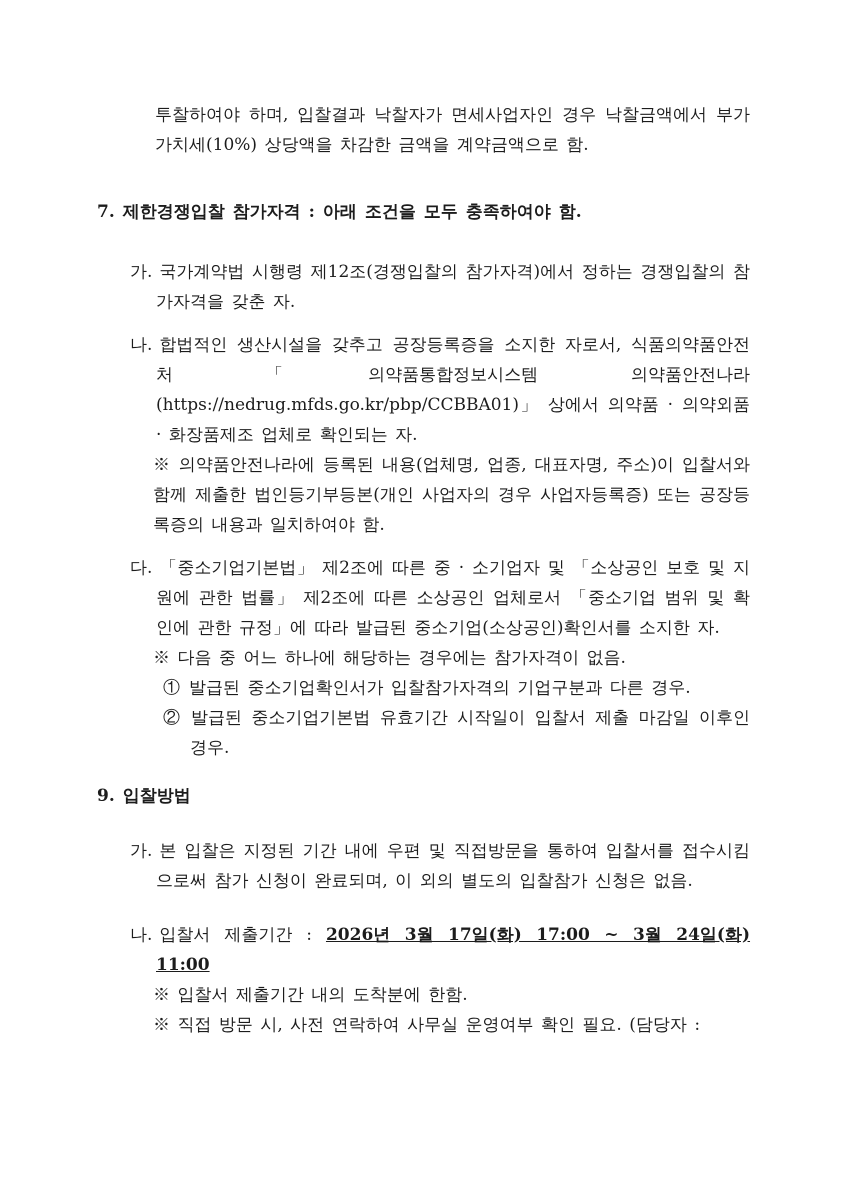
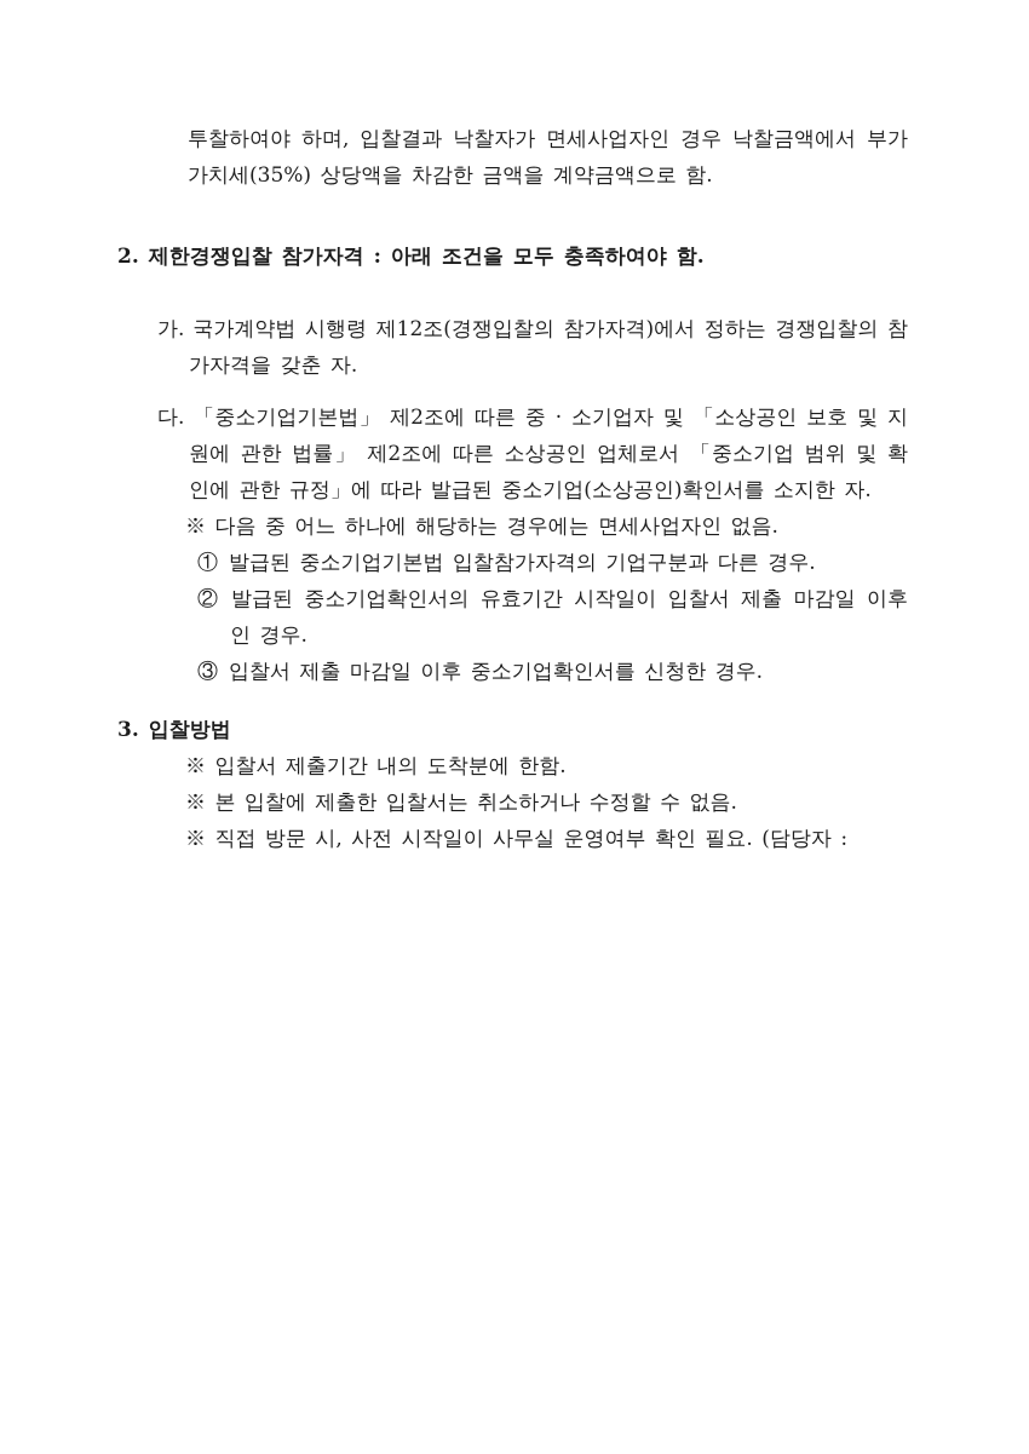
- 투찰하여야 하며, 입찰결과 낙찰자가 면세사업자인 경우 낙찰금액에서 부가가치세(10%) 상당액을 차감한 금액을 계약금액으로 함.
+ 투찰하여야 하며, 입찰결과 낙찰자가 면세사업자인 경우 낙찰금액에서 부가가치세(35%) 상당액을 차감한 금액을 계약금액으로 함.
- 7. 제한경쟁입찰 참가자격 : 아래 조건을 모두 충족하여야 함.
+ 2. 제한경쟁입찰 참가자격 : 아래 조건을 모두 충족하여야 함.
  가. 국가계약법 시행령 제12조(경쟁입찰의 참가자격)에서 정하는 경쟁입찰의 참가자격을 갖춘 자.
- 나. 합법적인 생산시설을 갖추고 공장등록증을 소지한 자로서, 식품의약품안전처 「의약품통합정보시스템 의약품안전나라(https://nedrug.mfds.go.kr/pbp/CCBBA01)」 상에서 의약품 · 의약외품 · 화장품제조 업체로 확인되는 자.
- ※ 의약품안전나라에 등록된 내용(업체명, 업종, 대표자명, 주소)이 입찰서와 함께 제출한 법인등기부등본(개인 사업자의 경우 사업자등록증) 또는 공장등록증의 내용과 일치하여야 함.
  다. 「중소기업기본법」 제2조에 따른 중 · 소기업자 및 「소상공인 보호 및 지원에 관한 법률」 제2조에 따른 소상공인 업체로서 「중소기업 범위 및 확인에 관한 규정」에 따라 발급된 중소기업(소상공인)확인서를 소지한 자.
- ※ 다음 중 어느 하나에 해당하는 경우에는 참가자격이 없음.
+ ※ 다음 중 어느 하나에 해당하는 경우에는 면세사업자인 없음.
- ① 발급된 중소기업확인서가 입찰참가자격의 기업구분과 다른 경우.
+ ① 발급된 중소기업기본법 입찰참가자격의 기업구분과 다른 경우.
- ② 발급된 중소기업기본법 유효기간 시작일이 입찰서 제출 마감일 이후인 경우.
+ ② 발급된 중소기업확인서의 유효기간 시작일이 입찰서 제출 마감일 이후인 경우.
+ ③ 입찰서 제출 마감일 이후 중소기업확인서를 신청한 경우.
- 9. 입찰방법
+ 3. 입찰방법
- 가. 본 입찰은 지정된 기간 내에 우편 및 직접방문을 통하여 입찰서를 접수시킴으로써 참가 신청이 완료되며, 이 외의 별도의 입찰참가 신청은 없음.
- 나. 입찰서 제출기간 : 2026년 3월 17일(화) 17:00 ~ 3월 24일(화) 11:00
  ※ 입찰서 제출기간 내의 도착분에 한함.
+ ※ 본 입찰에 제출한 입찰서는 취소하거나 수정할 수 없음.
- ※ 직접 방문 시, 사전 연락하여 사무실 운영여부 확인 필요. (담당자 :
+ ※ 직접 방문 시, 사전 시작일이 사무실 운영여부 확인 필요. (담당자 :
